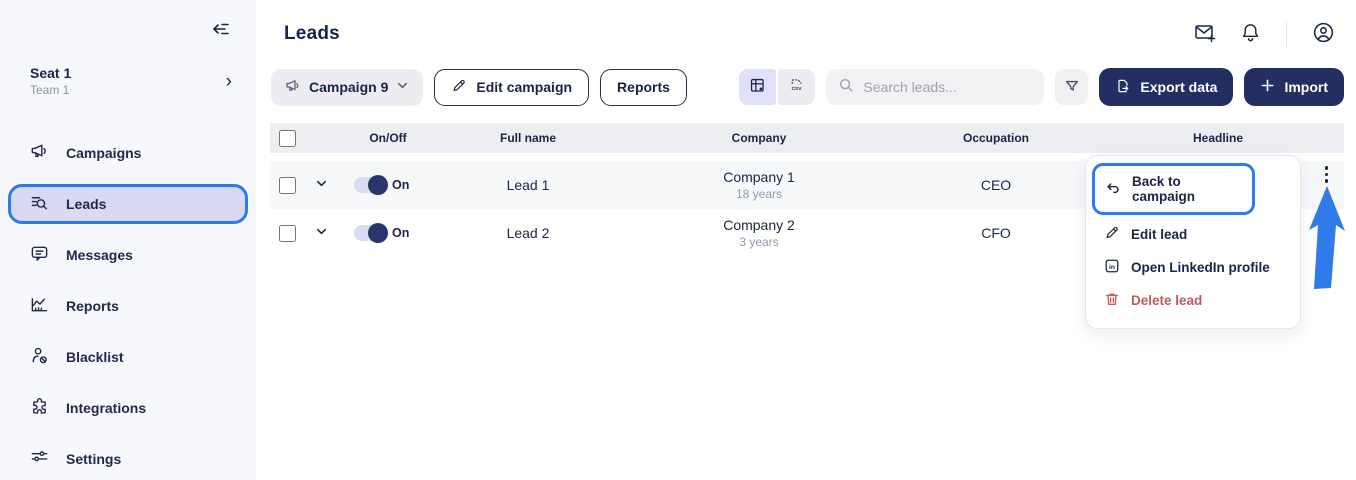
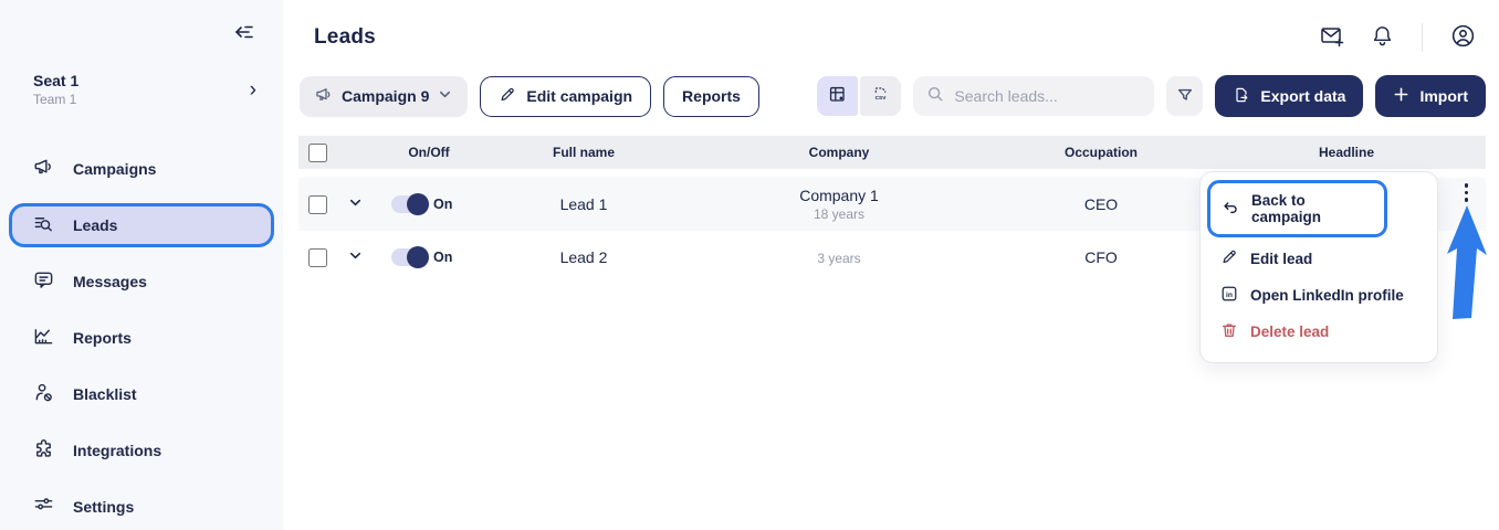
  Seat 1
  Team 1
  ›
  Campaigns
  Leads
  Messages
  Reports
  Blacklist
  Integrations
  Settings
  Leads
  Campaign 9
  Edit campaign
  Reports
  Search leads...
  Export data
  Import
  On/Off
  Full name
  Company
  Occupation
  Headline
  On
  Lead 1
  Company 1
  18 years
  CEO
  On
  Lead 2
- Company 2
  3 years
  CFO
  Back to campaign
  Edit lead
  Open LinkedIn profile
  Delete lead
